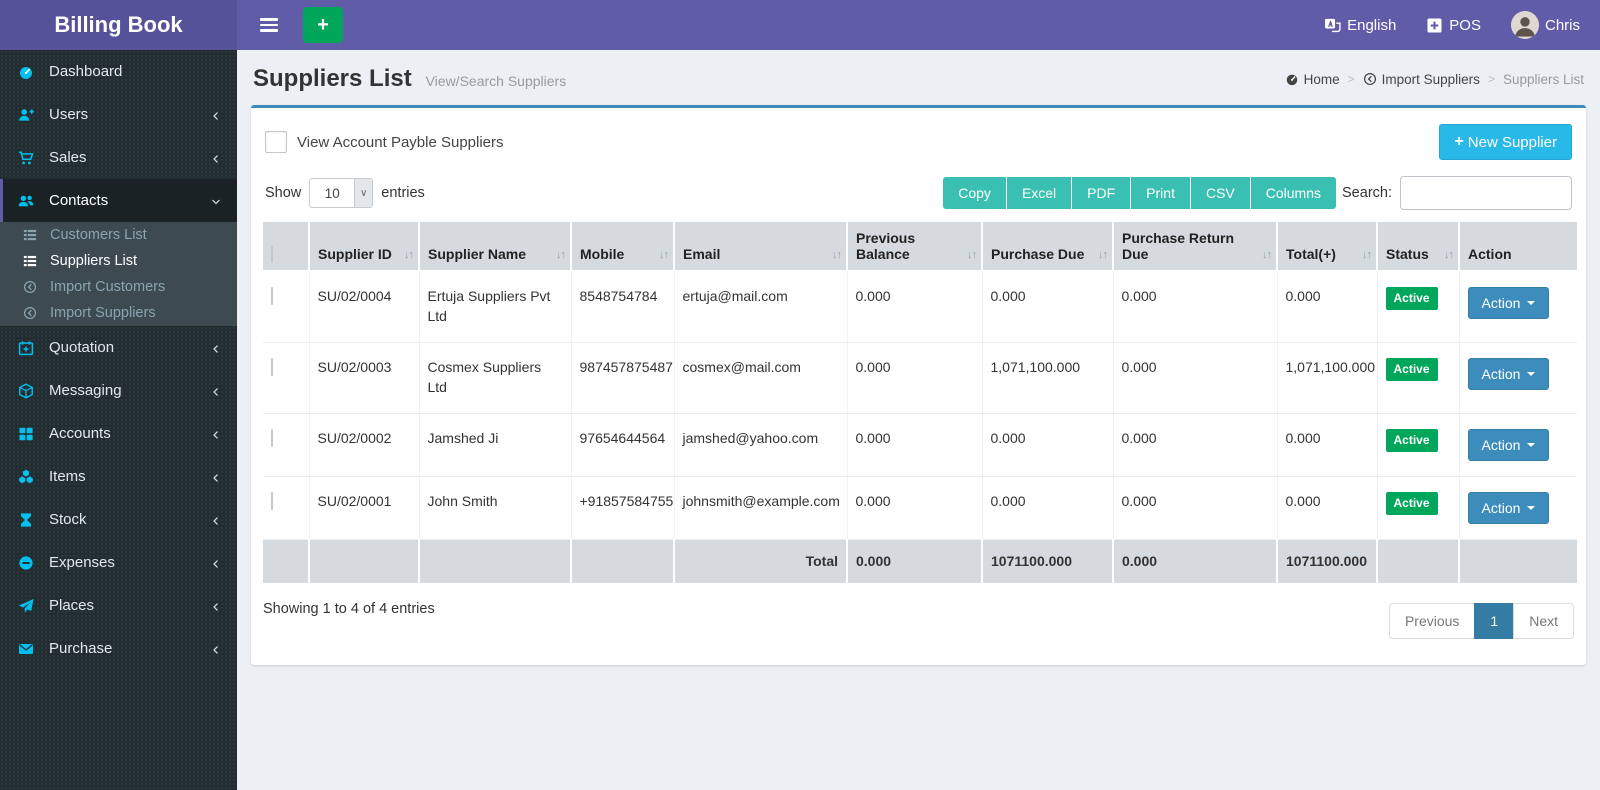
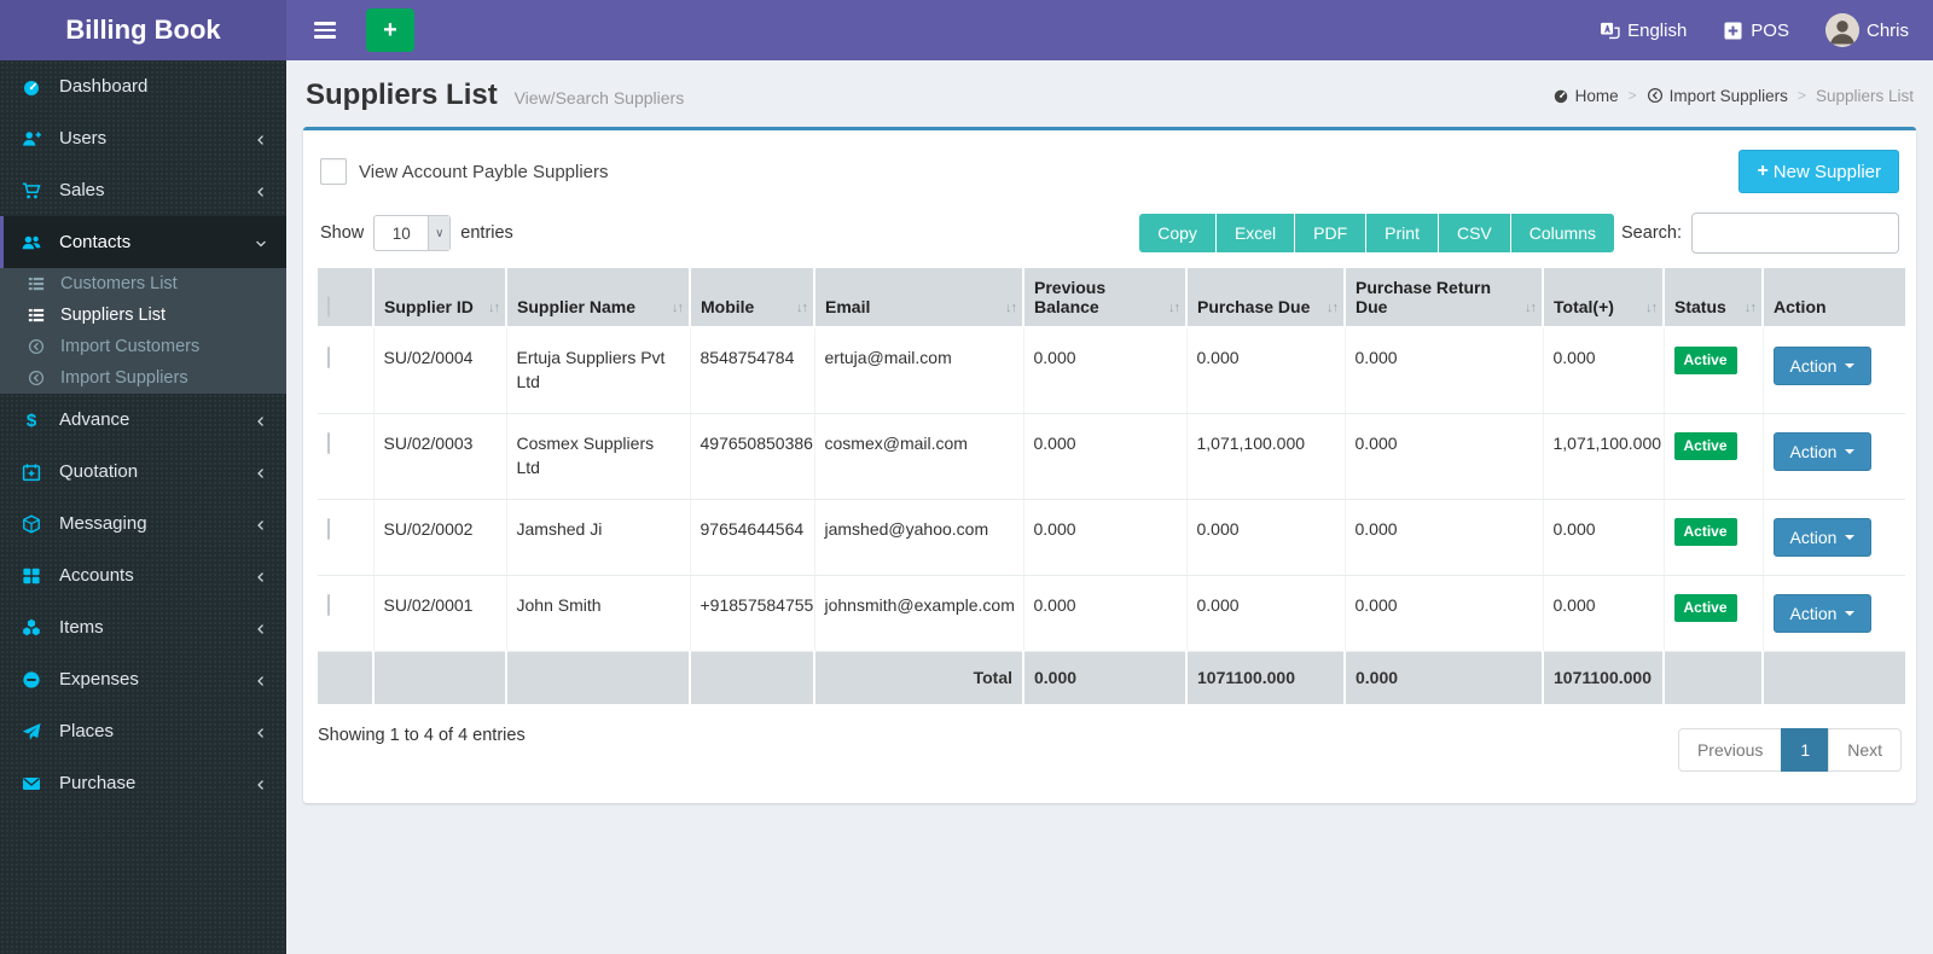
  Billing Book
  +
  English
  POS
  Chris
  Dashboard
  Users
  Sales
  Contacts
  Customers List
  Suppliers List
  Import Customers
  Import Suppliers
+ $
+ Advance
  Quotation
  Messaging
  Accounts
  Items
- Stock
  Expenses
  Places
  Purchase
  Suppliers List View/Search Suppliers
  Home
  >
  Import Suppliers
  >
  Suppliers List
  View Account Payble Suppliers
  +
  New Supplier
  Show
  10
  ∨
  entries
  Copy
  Excel
  PDF
  Print
  CSV
  Columns
  Search:
  	Supplier ID ↓↑	Supplier Name ↓↑	Mobile ↓↑	Email ↓↑	Previous Balance ↓↑	Purchase Due ↓↑	Purchase Return Due ↓↑	Total(+) ↓↑	Status ↓↑	Action
  	SU/02/0004	Ertuja Suppliers Pvt Ltd	8548754784	ertuja@mail.com	0.000	0.000	0.000	0.000	Active	Action
- 	SU/02/0003	Cosmex Suppliers Ltd	987457875487	cosmex@mail.com	0.000	1,071,100.000	0.000	1,071,100.000	Active	Action
+ 	SU/02/0003	Cosmex Suppliers Ltd	497650850386	cosmex@mail.com	0.000	1,071,100.000	0.000	1,071,100.000	Active	Action
  	SU/02/0002	Jamshed Ji	97654644564	jamshed@yahoo.com	0.000	0.000	0.000	0.000	Active	Action
  	SU/02/0001	John Smith	+91857584755	johnsmith@example.com	0.000	0.000	0.000	0.000	Active	Action
  				Total	0.000	1071100.000	0.000	1071100.000
  Showing 1 to 4 of 4 entries
  Previous
  1
  Next
